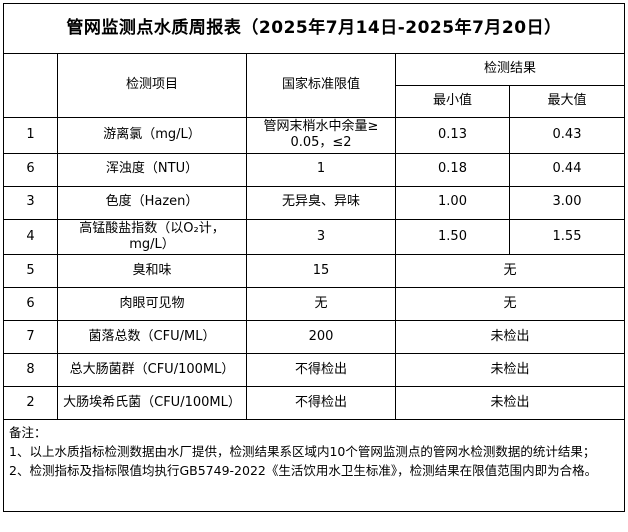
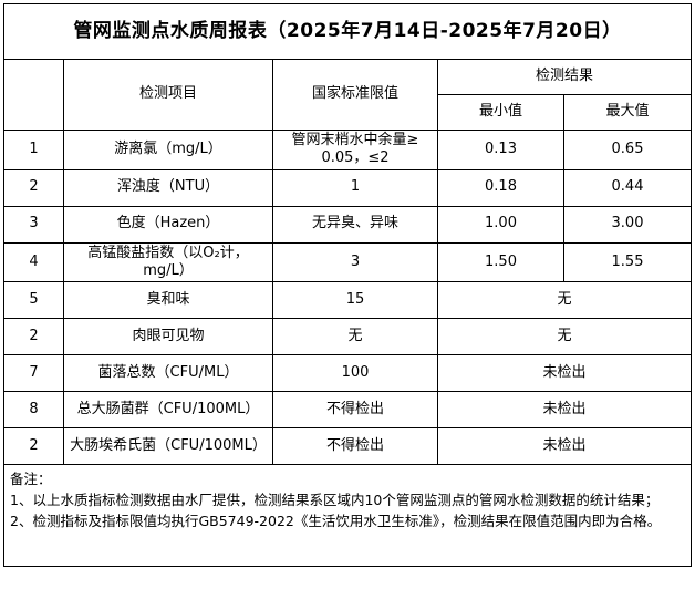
  管网监测点水质周报表（2025年7月14日-2025年7月20日）
  	检测项目	国家标准限值	检测结果
  最小值	最大值
- 1	游离氯（mg/L）	管网末梢水中余量≥ 0.05，≤2	0.13	0.43
+ 1	游离氯（mg/L）	管网末梢水中余量≥ 0.05，≤2	0.13	0.65
- 6	浑浊度（NTU）	1	0.18	0.44
+ 2	浑浊度（NTU）	1	0.18	0.44
  3	色度（Hazen）	无异臭、异味	1.00	3.00
  4	高锰酸盐指数（以O₂计，mg/L）	3	1.50	1.55
  5	臭和味	15	无
- 6	肉眼可见物	无	无
+ 2	肉眼可见物	无	无
- 7	菌落总数（CFU/ML）	200	未检出
+ 7	菌落总数（CFU/ML）	100	未检出
  8	总大肠菌群（CFU/100ML）	不得检出	未检出
  2	大肠埃希氏菌（CFU/100ML）	不得检出	未检出
  备注： 1、以上水质指标检测数据由水厂提供，检测结果系区域内10个管网监测点的管网水检测数据的统计结果； 2、检测指标及指标限值均执行GB5749-2022《生活饮用水卫生标准》，检测结果在限值范围内即为合格。
